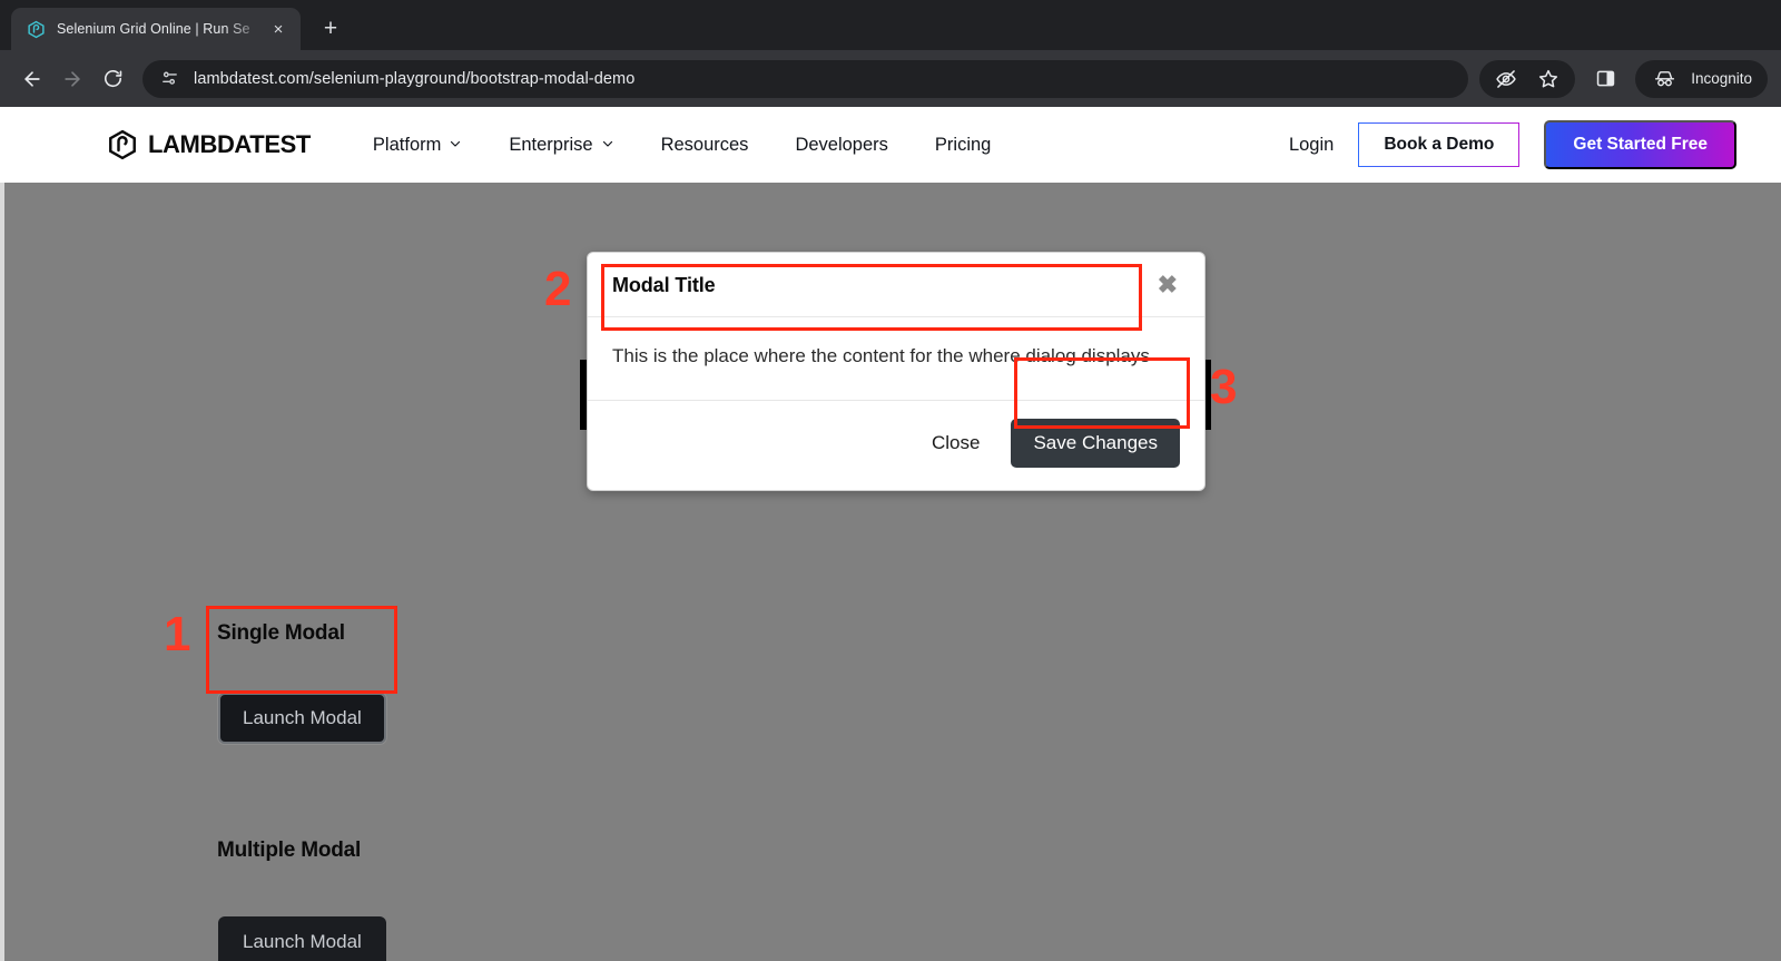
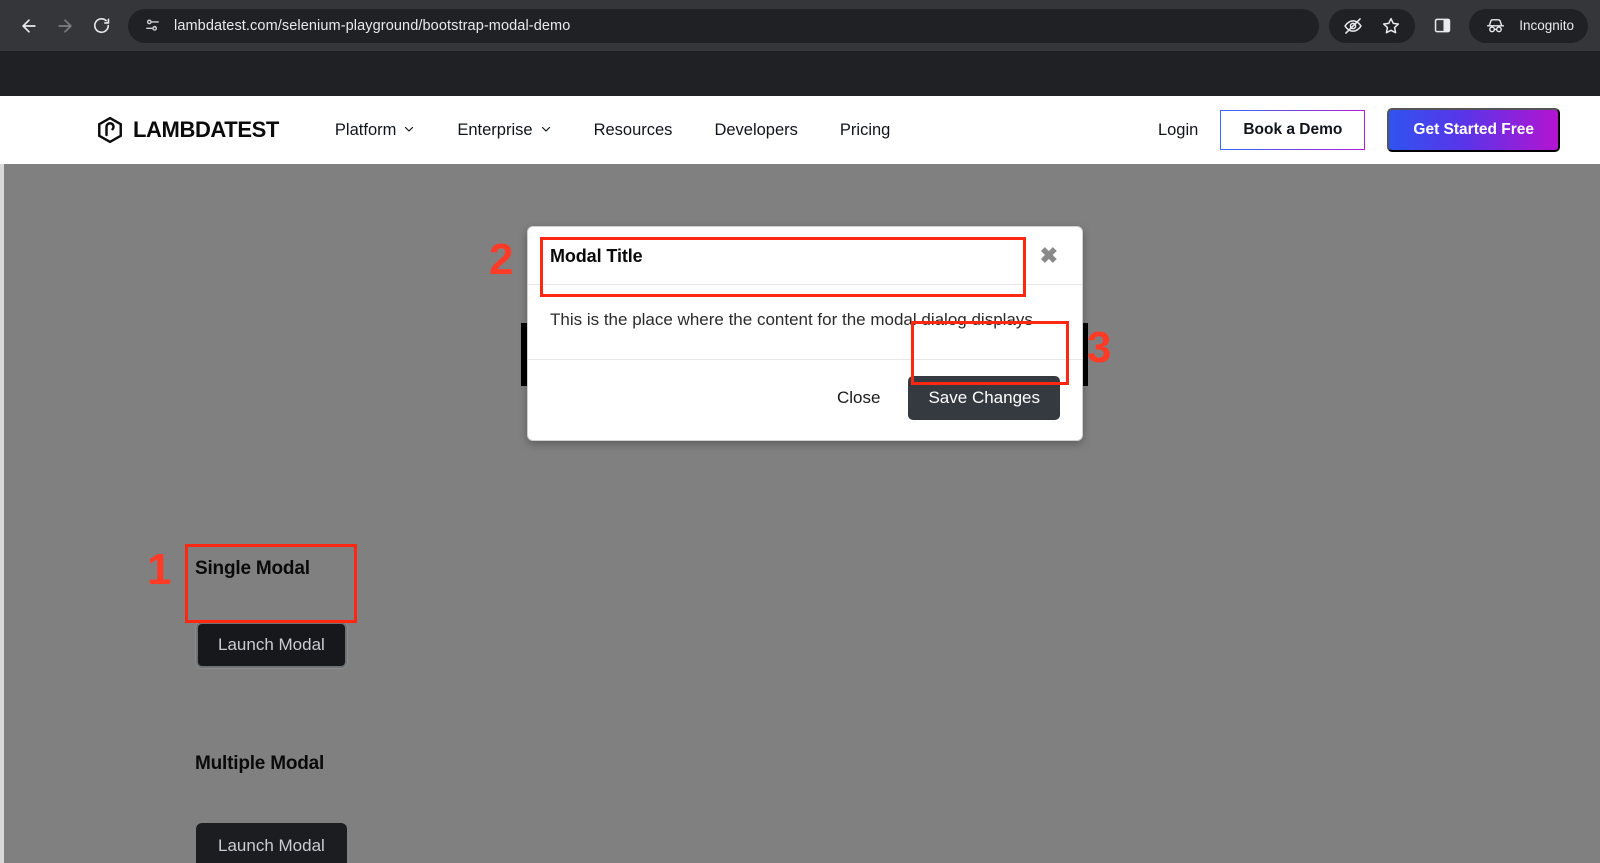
- Selenium Grid Online | Run Se
- ×
- +
  lambdatest.com/selenium-playground/bootstrap-modal-demo
  Incognito
  LAMBDATEST
  Platform
  Enterprise
  Resources
  Developers
  Pricing
  Login
  Book a Demo
  Get Started Free
  Single Modal
  Launch Modal
  Multiple Modal
  Launch Modal
  Modal Title
  ✖
- This is the place where the content for the where dialog displays
+ This is the place where the content for the modal dialog displays
  Close
  Save Changes
  1
  2
  3
